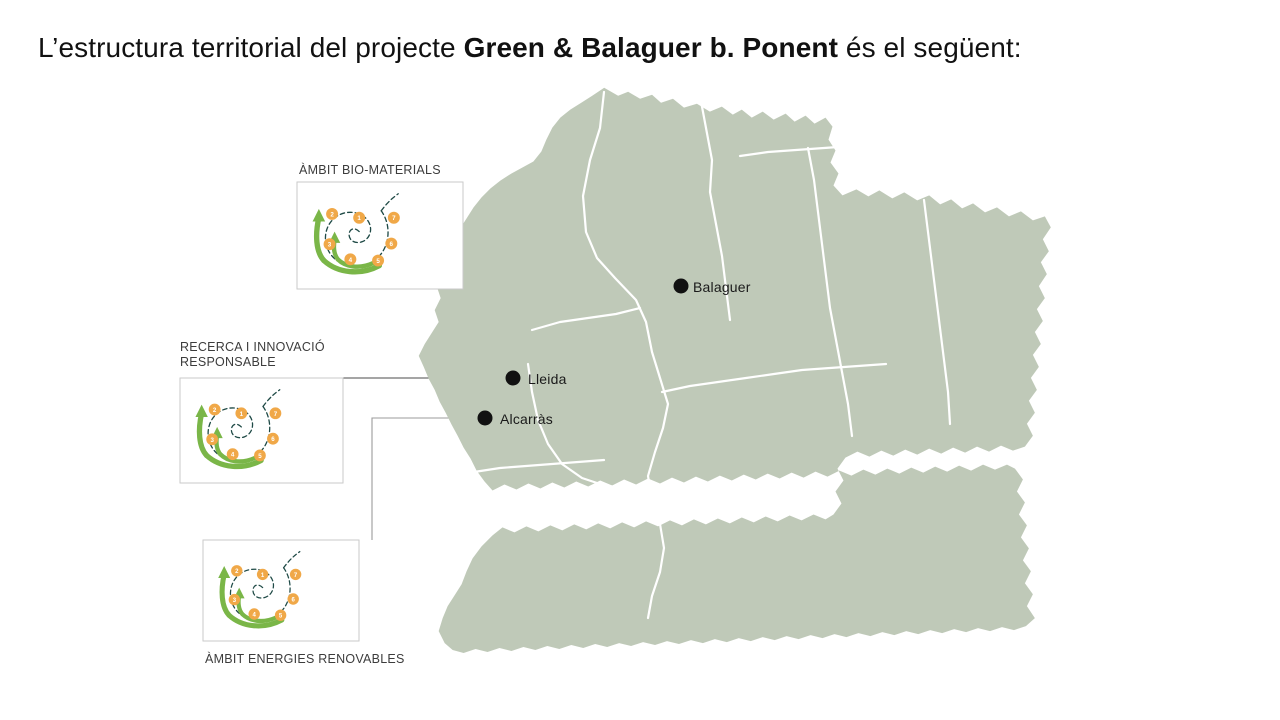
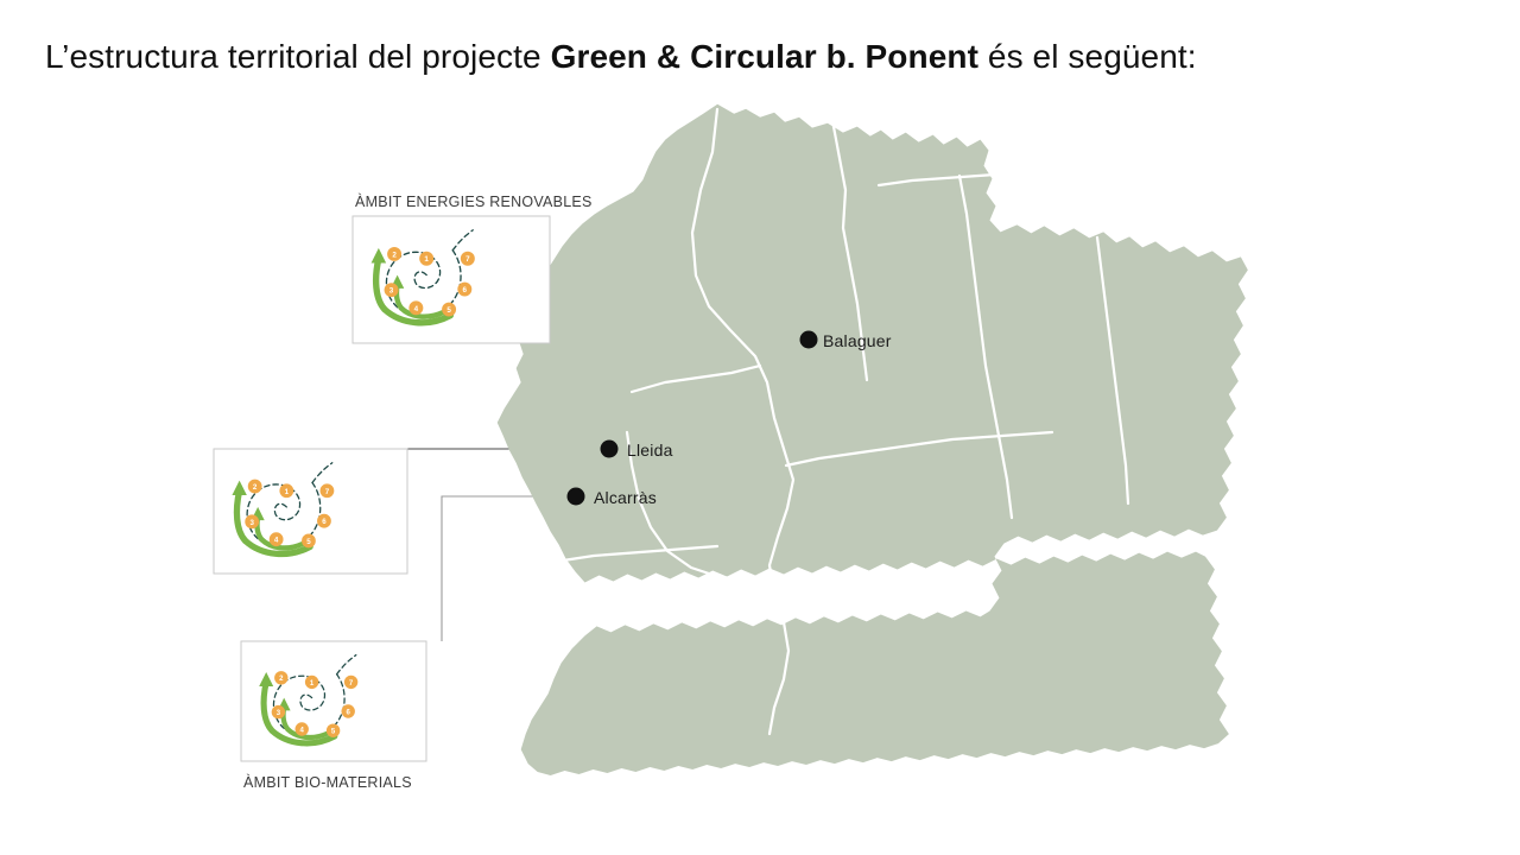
- L’estructura territorial del projecte Green & Balaguer b. Ponent és el següent:
+ L’estructura territorial del projecte Green & Circular b. Ponent és el següent:
- ÀMBIT BIO-MATERIALS
+ ÀMBIT ENERGIES RENOVABLES
- RECERCA I INNOVACIÓ
- RESPONSABLE
- ÀMBIT ENERGIES RENOVABLES
+ ÀMBIT BIO-MATERIALS
  Balaguer
  Lleida
  Alcarràs
